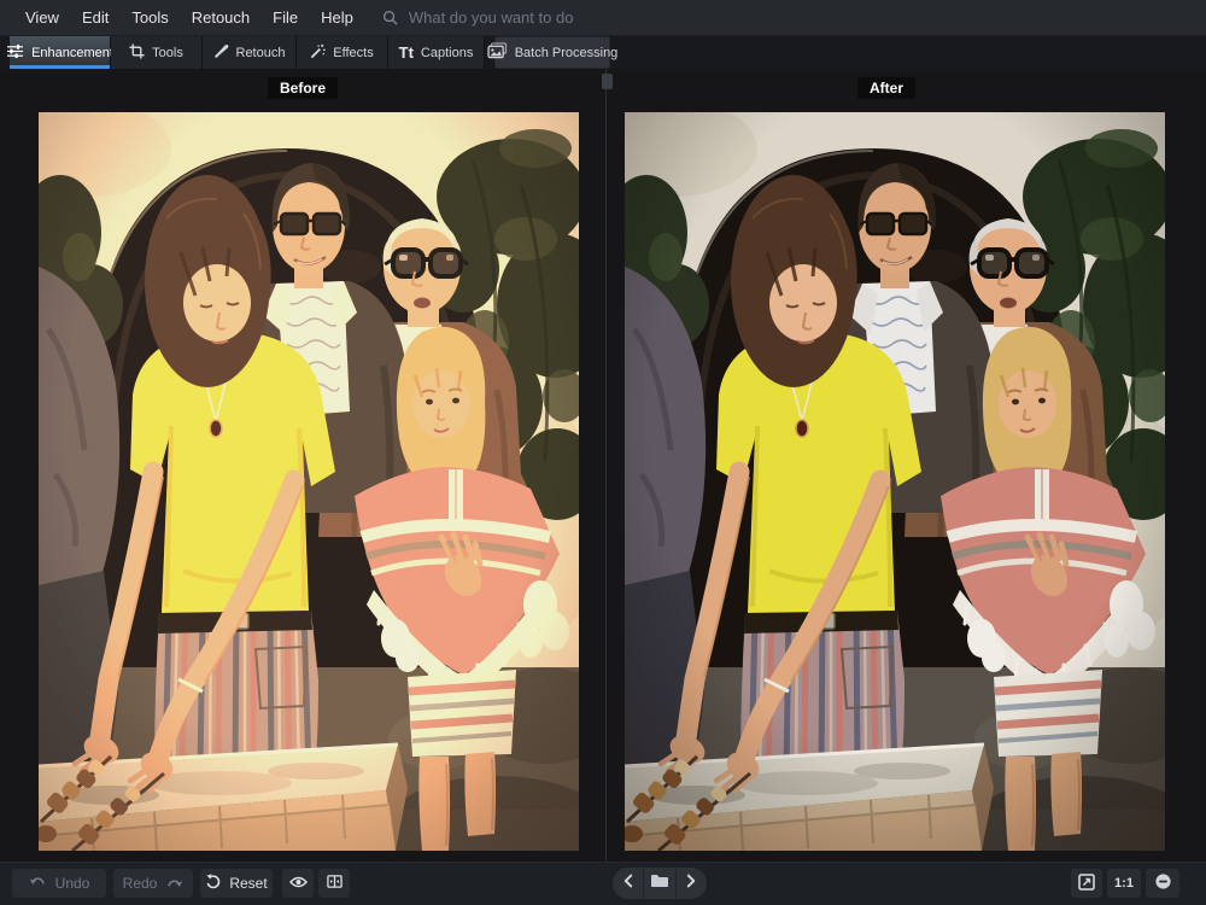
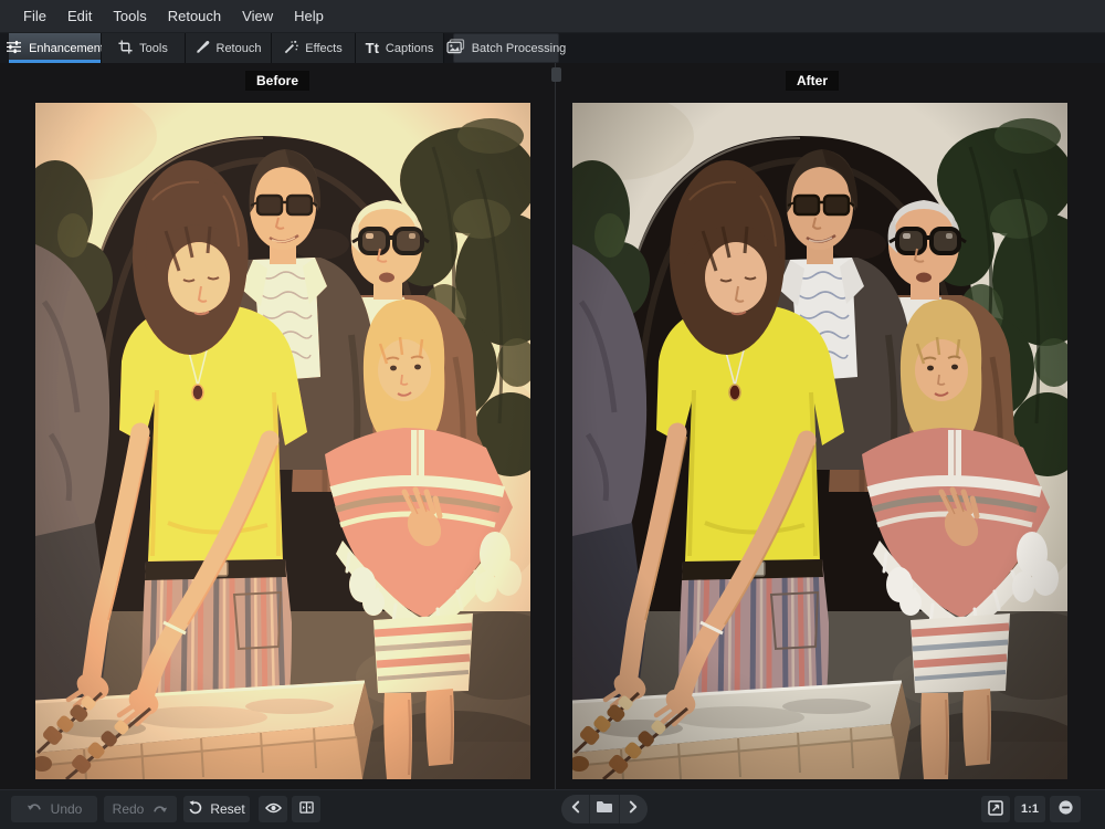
- View
+ File
  Edit
  Tools
  Retouch
- File
+ View
  Help
- What do you want to do
  Enhancemen
  Tools
  Retouch
  Effects
  Tt
  Captions
  Batch Processing
  Before
  After
  Undo
  Redo
  Reset
  1:1
